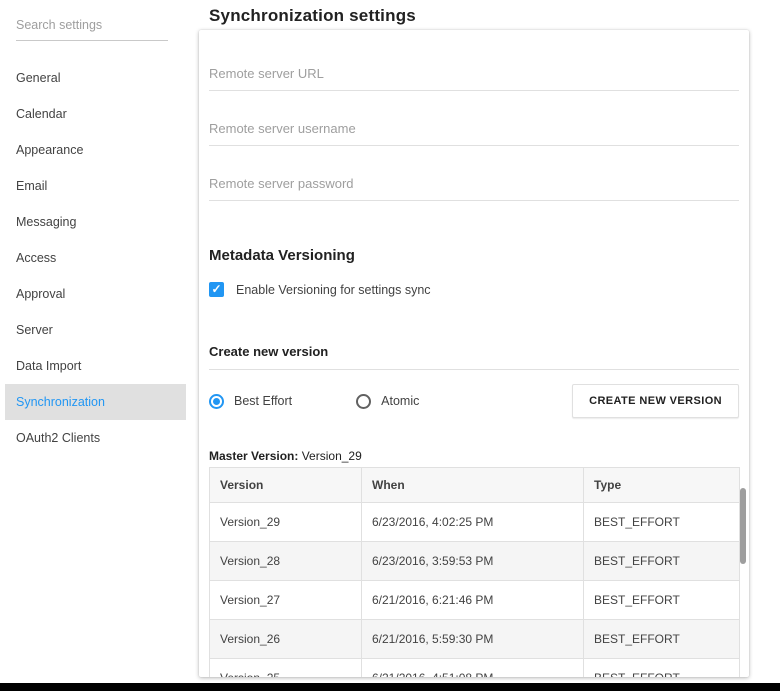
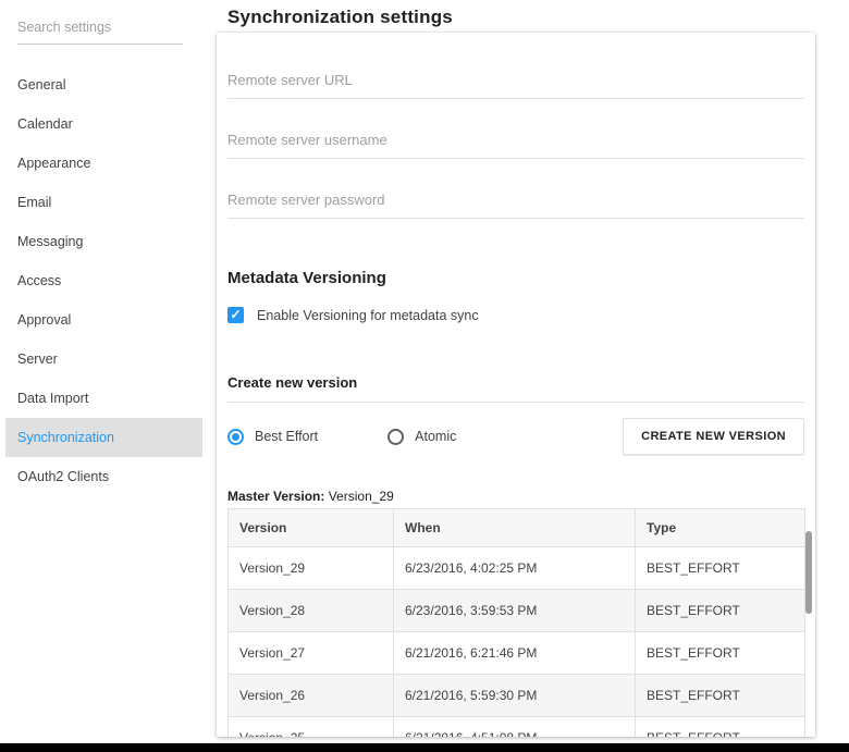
  Search settings
  General
  Calendar
  Appearance
  Email
  Messaging
  Access
  Approval
  Server
  Data Import
  Synchronization
  OAuth2 Clients
  Synchronization settings
  Remote server URL
  Remote server username
  Remote server password
  Metadata Versioning
  ✓
- Enable Versioning for settings sync
+ Enable Versioning for metadata sync
  Create new version
  Best Effort
  Atomic
  CREATE NEW VERSION
  Master Version: Version_29
  Version	When	Type
  Version_29	6/23/2016, 4:02:25 PM	BEST_EFFORT
  Version_28	6/23/2016, 3:59:53 PM	BEST_EFFORT
  Version_27	6/21/2016, 6:21:46 PM	BEST_EFFORT
  Version_26	6/21/2016, 5:59:30 PM	BEST_EFFORT
